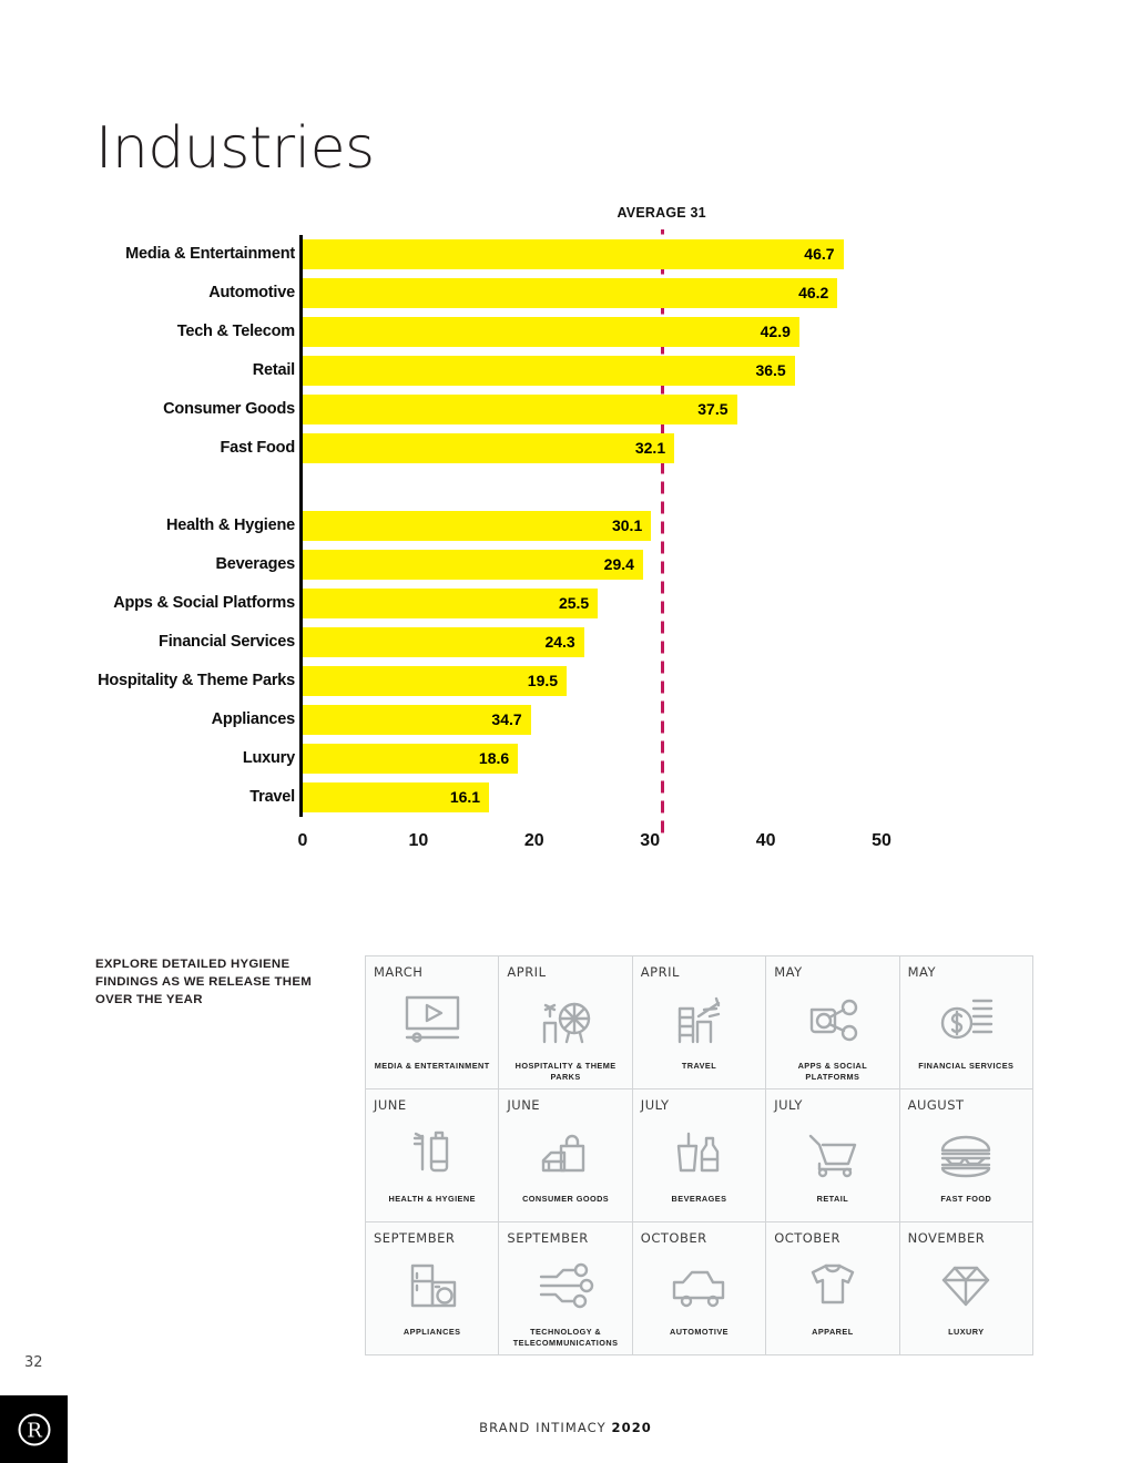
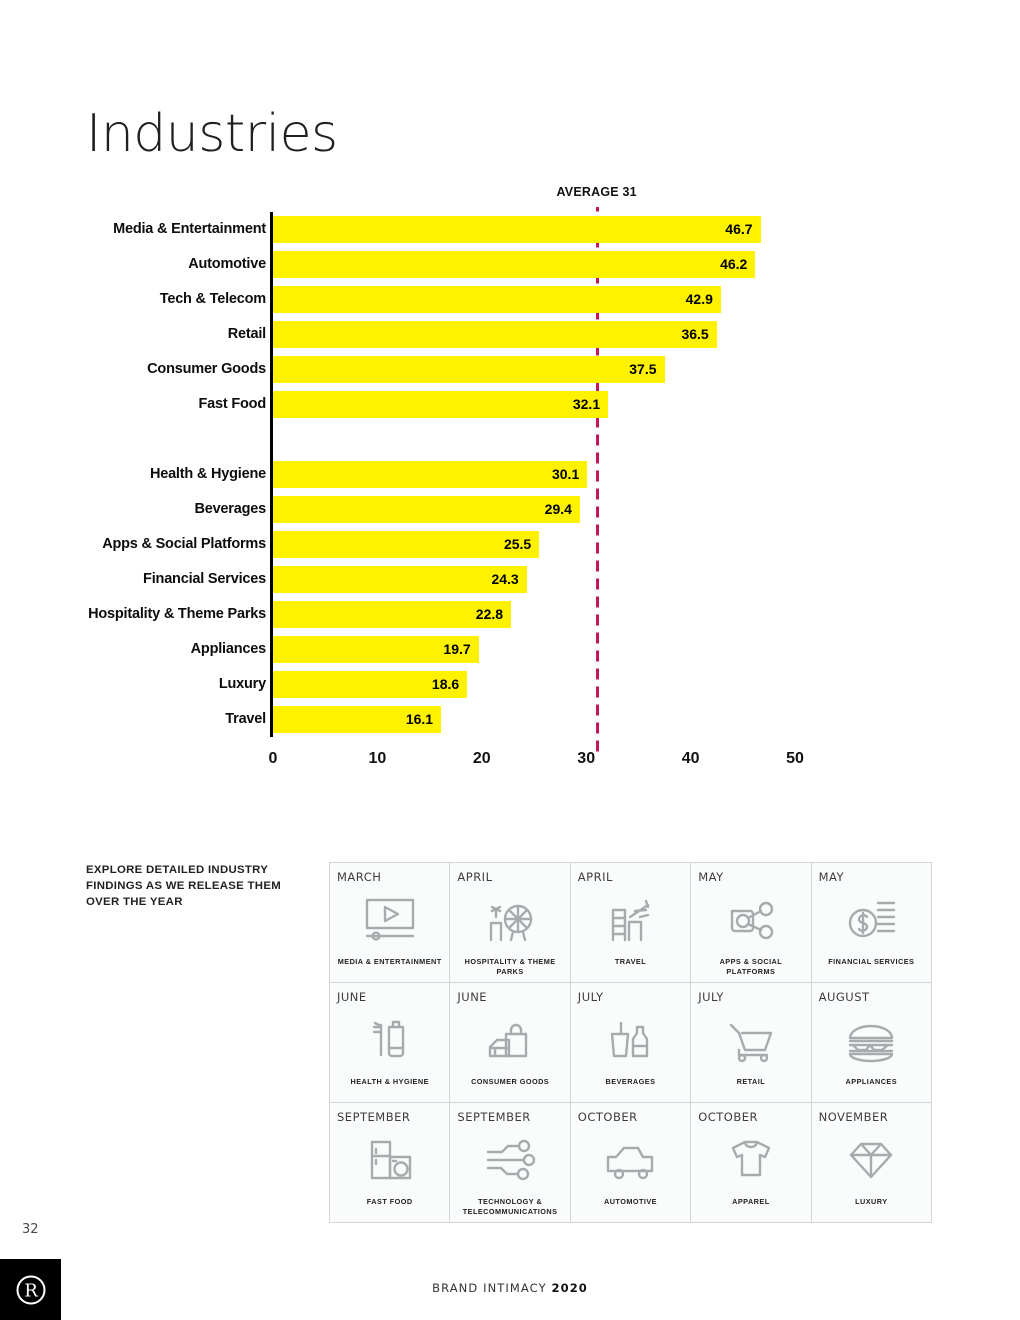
  Industries
  AVERAGE 31
  Media & Entertainment
  46.7
  Automotive
  46.2
  Tech & Telecom
  42.9
  Retail
  36.5
  Consumer Goods
  37.5
  Fast Food
  32.1
  Health & Hygiene
  30.1
  Beverages
  29.4
  Apps & Social Platforms
  25.5
  Financial Services
  24.3
  Hospitality & Theme Parks
- 19.5
+ 22.8
  Appliances
- 34.7
+ 19.7
  Luxury
  18.6
  Travel
  16.1
  0
  10
  20
  30
  40
  50
- EXPLORE DETAILED HYGIENE FINDINGS AS WE RELEASE THEM OVER THE YEAR
+ EXPLORE DETAILED INDUSTRY FINDINGS AS WE RELEASE THEM OVER THE YEAR
  MARCH
  MEDIA & ENTERTAINMENT
  APRIL
  HOSPITALITY & THEME PARKS
  APRIL
  TRAVEL
  MAY
  APPS & SOCIAL PLATFORMS
  MAY
  FINANCIAL SERVICES
  JUNE
  HEALTH & HYGIENE
  JUNE
  CONSUMER GOODS
  JULY
  BEVERAGES
  JULY
  RETAIL
  AUGUST
- FAST FOOD
+ APPLIANCES
  SEPTEMBER
- APPLIANCES
+ FAST FOOD
  SEPTEMBER
  TECHNOLOGY & TELECOMMUNICATIONS
  OCTOBER
  AUTOMOTIVE
  OCTOBER
  APPAREL
  NOVEMBER
  LUXURY
  32
  R
  BRAND INTIMACY 2020
